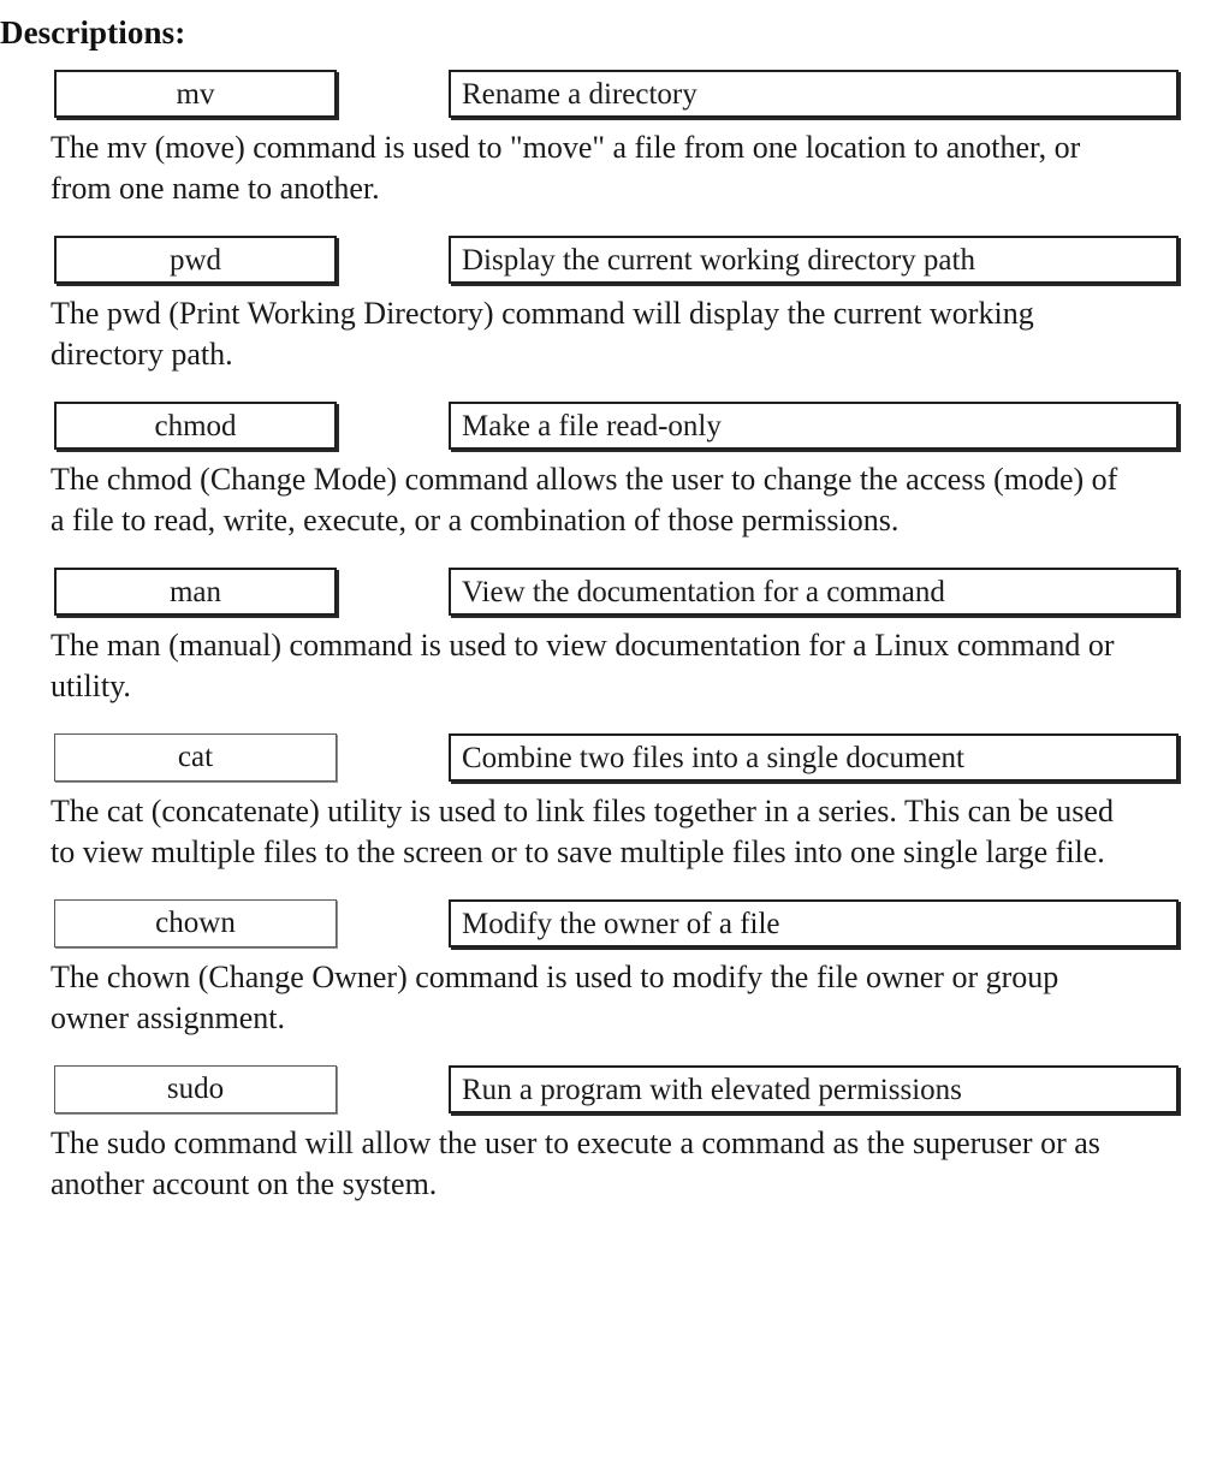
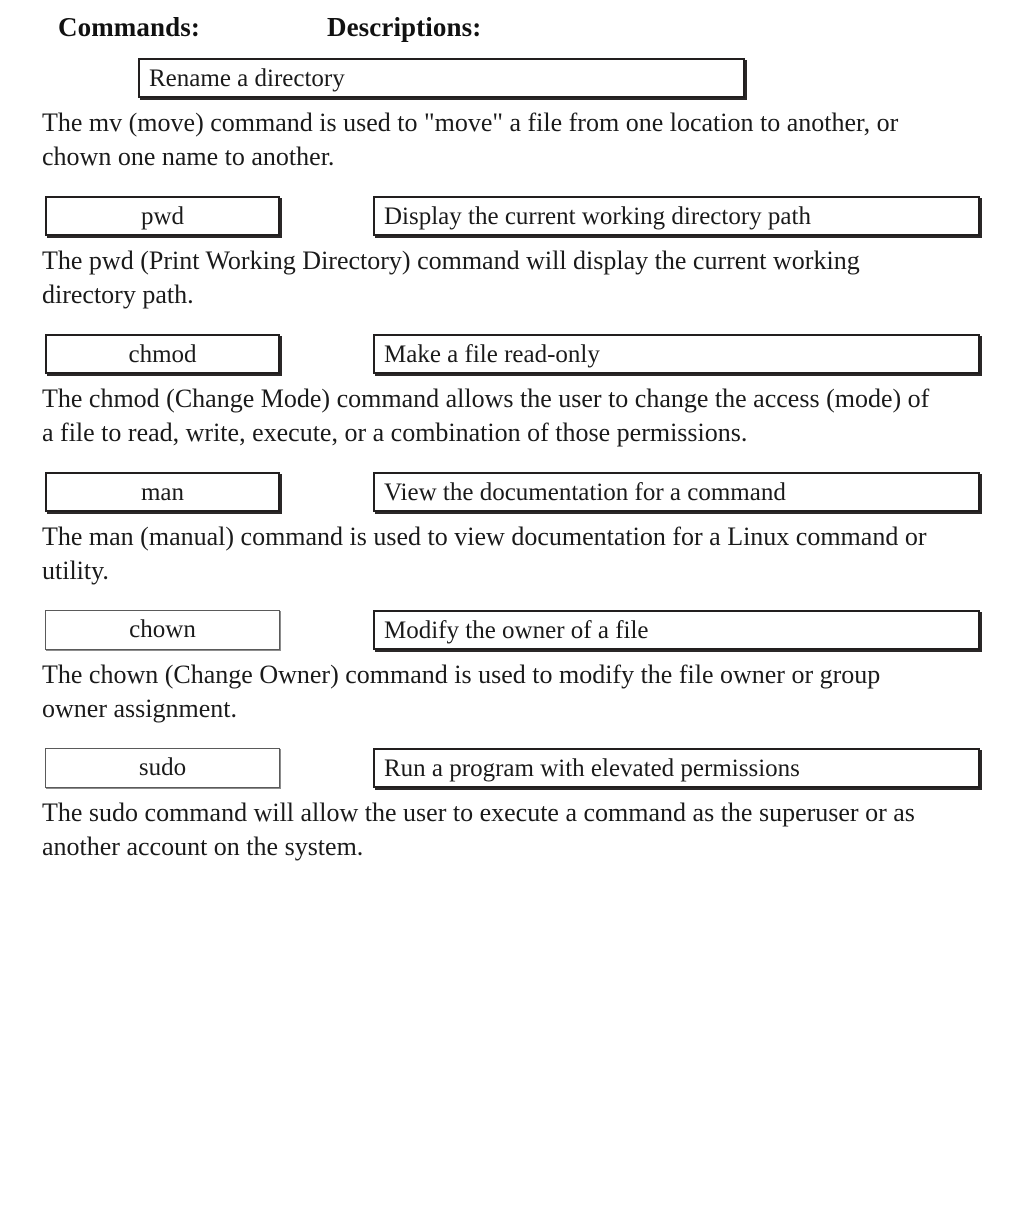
+ Commands:
  Descriptions:
- mv
  Rename a directory
- The mv (move) command is used to "move" a file from one location to another, or from one name to another.
+ The mv (move) command is used to "move" a file from one location to another, or chown one name to another.
  pwd
  Display the current working directory path
  The pwd (Print Working Directory) command will display the current working directory path.
  chmod
  Make a file read-only
  The chmod (Change Mode) command allows the user to change the access (mode) of a file to read, write, execute, or a combination of those permissions.
  man
  View the documentation for a command
  The man (manual) command is used to view documentation for a Linux command or utility.
- cat
- Combine two files into a single document
- The cat (concatenate) utility is used to link files together in a series. This can be used to view multiple files to the screen or to save multiple files into one single large file.
  chown
  Modify the owner of a file
  The chown (Change Owner) command is used to modify the file owner or group owner assignment.
  sudo
  Run a program with elevated permissions
  The sudo command will allow the user to execute a command as the superuser or as another account on the system.
